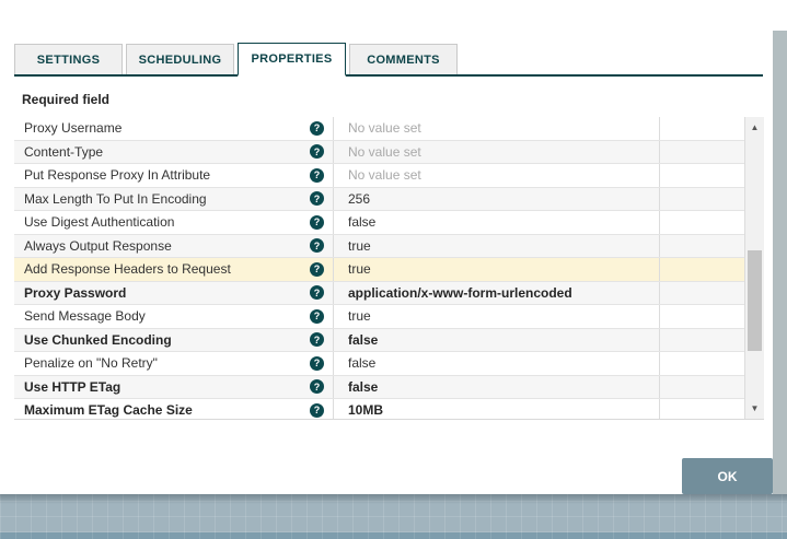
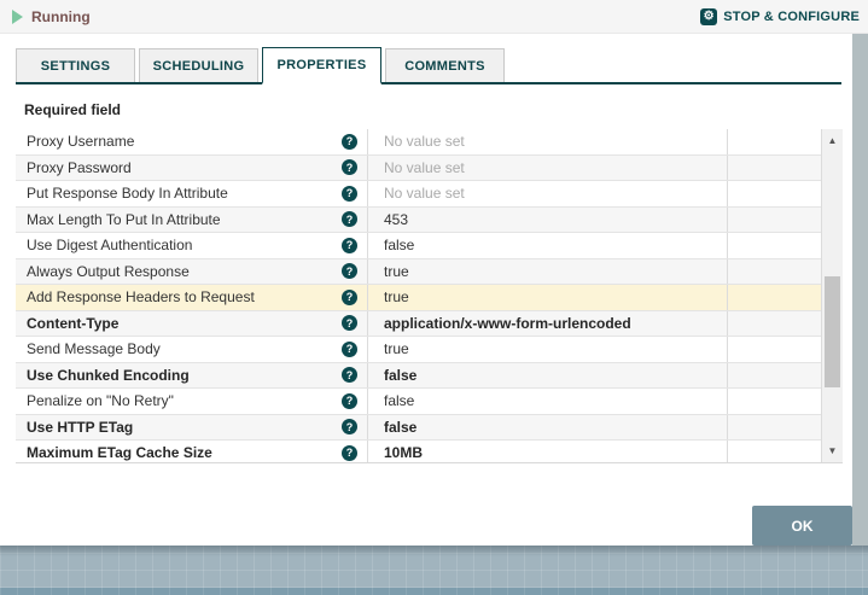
+ Running
+ ⚙
+ STOP & CONFIGURE
  SETTINGS
  SCHEDULING
  PROPERTIES
  COMMENTS
  Required field
  Proxy Username
  ?
  No value set
- Content-Type
+ Proxy Password
  ?
  No value set
- Put Response Proxy In Attribute
+ Put Response Body In Attribute
  ?
  No value set
- Max Length To Put In Encoding
+ Max Length To Put In Attribute
  ?
- 256
+ 453
  Use Digest Authentication
  ?
  false
  Always Output Response
  ?
  true
  Add Response Headers to Request
  ?
  true
- Proxy Password
+ Content-Type
  ?
  application/x-www-form-urlencoded
  Send Message Body
  ?
  true
  Use Chunked Encoding
  ?
  false
  Penalize on "No Retry"
  ?
  false
  Use HTTP ETag
  ?
  false
  Maximum ETag Cache Size
  ?
  10MB
  ▲
  ▼
  OK
